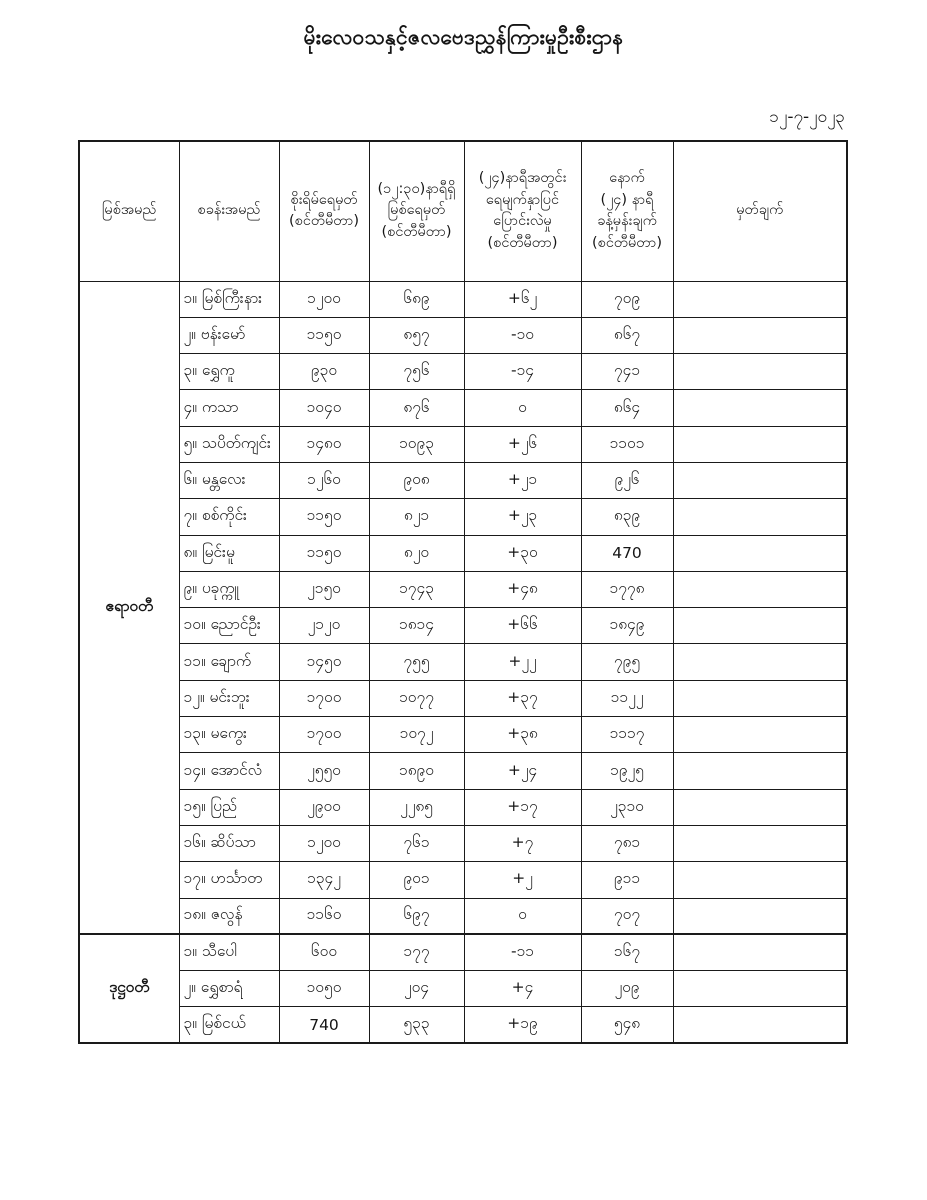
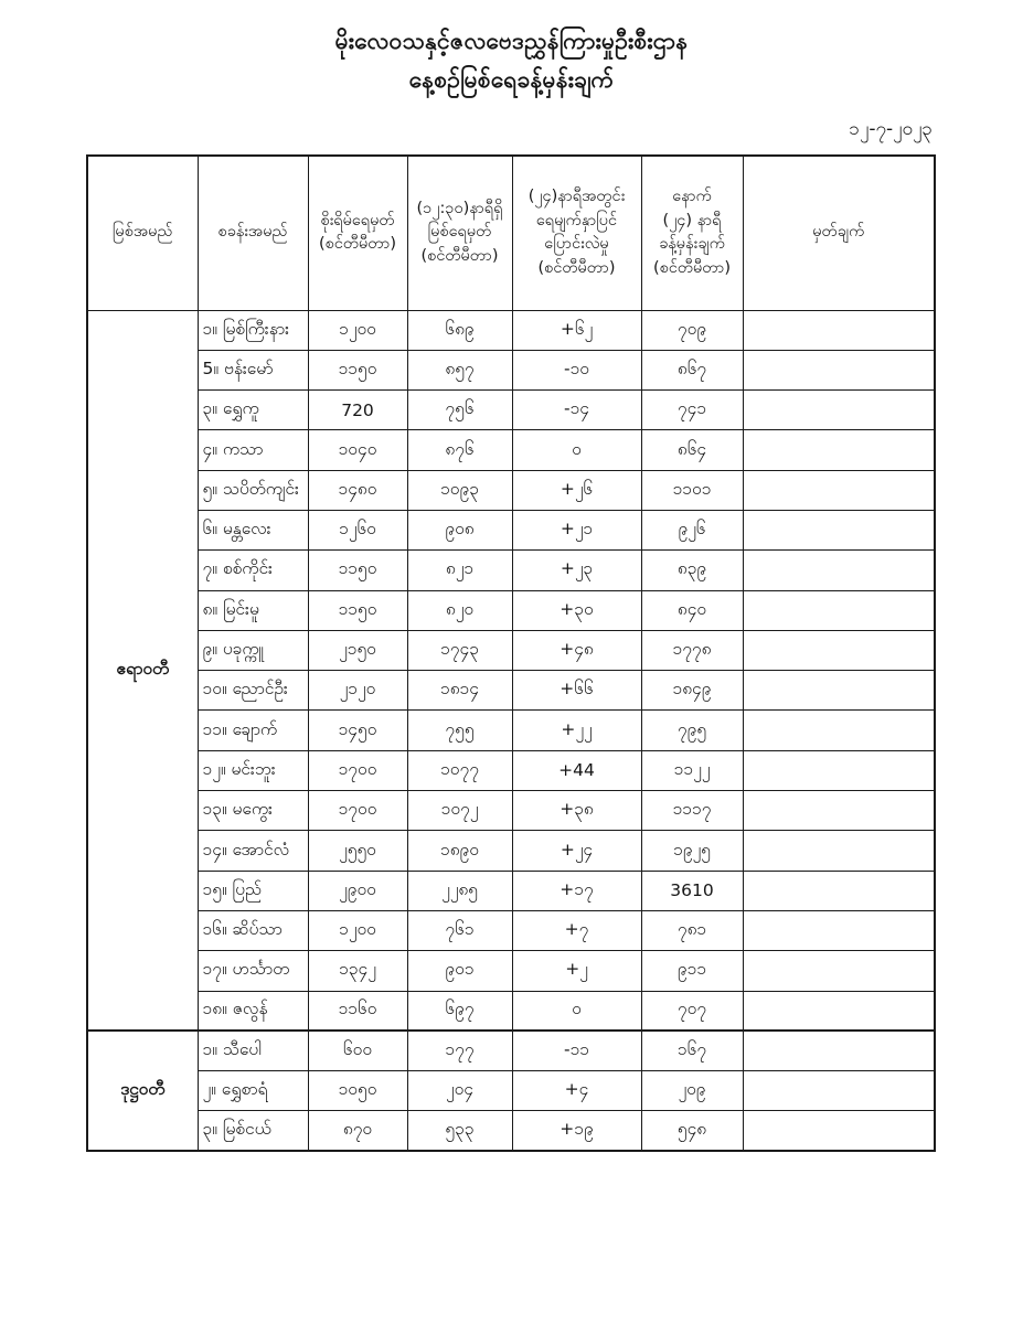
  မိုးလေဝသနှင့်ဇလဗေဒညွှန်ကြားမှုဦးစီးဌာန
+ နေ့စဉ်မြစ်ရေခန့်မှန်းချက်
  ၁၂-၇-၂၀၂၃
  မြစ်အမည်	စခန်းအမည်	စိုးရိမ်ရေမှတ် (စင်တီမီတာ)	(၁၂:၃၀)နာရီရှိ မြစ်ရေမှတ် (စင်တီမီတာ)	(၂၄)နာရီအတွင်း ရေမျက်နှာပြင် ပြောင်းလဲမှု (စင်တီမီတာ)	နောက် (၂၄) နာရီ ခန့်မှန်းချက် (စင်တီမီတာ)	မှတ်ချက်
  ဧရာဝတီ	၁။ မြစ်ကြီးနား	၁၂၀၀	၆၈၉	+၆၂	၇၀၉
- ၂။ ဗန်းမော်	၁၁၅၀	၈၅၇	-၁၀	၈၆၇
+ 5။ ဗန်းမော်	၁၁၅၀	၈၅၇	-၁၀	၈၆၇
- ၃။ ရွှေကူ	၉၃၀	၇၅၆	-၁၄	၇၄၁
+ ၃။ ရွှေကူ	720	၇၅၆	-၁၄	၇၄၁
  ၄။ ကသာ	၁၀၄၀	၈၇၆	၀	၈၆၄
  ၅။ သပိတ်ကျင်း	၁၄၈၀	၁၀၉၃	+၂၆	၁၁၀၁
  ၆။ မန္တလေး	၁၂၆၀	၉၀၈	+၂၁	၉၂၆
  ၇။ စစ်ကိုင်း	၁၁၅၀	၈၂၁	+၂၃	၈၃၉
- ၈။ မြင်းမူ	၁၁၅၀	၈၂၀	+၃၀	470
+ ၈။ မြင်းမူ	၁၁၅၀	၈၂၀	+၃၀	၈၄၀
  ၉။ ပခုက္ကူ	၂၁၅၀	၁၇၄၃	+၄၈	၁၇၇၈
  ၁၀။ ညောင်ဦး	၂၁၂၀	၁၈၁၄	+၆၆	၁၈၄၉
  ၁၁။ ချောက်	၁၄၅၀	၇၅၅	+၂၂	၇၉၅
- ၁၂။ မင်းဘူး	၁၇၀၀	၁၀၇၇	+၃၇	၁၁၂၂
+ ၁၂။ မင်းဘူး	၁၇၀၀	၁၀၇၇	+44	၁၁၂၂
  ၁၃။ မကွေး	၁၇၀၀	၁၀၇၂	+၃၈	၁၁၁၇
  ၁၄။ အောင်လံ	၂၅၅၀	၁၈၉၀	+၂၄	၁၉၂၅
- ၁၅။ ပြည်	၂၉၀၀	၂၂၈၅	+၁၇	၂၃၁၀
+ ၁၅။ ပြည်	၂၉၀၀	၂၂၈၅	+၁၇	3610
  ၁၆။ ဆိပ်သာ	၁၂၀၀	၇၆၁	+၇	၇၈၁
  ၁၇။ ဟင်္သာတ	၁၃၄၂	၉၀၁	+၂	၉၁၁
  ၁၈။ ဇလွန်	၁၁၆၀	၆၉၇	၀	၇၀၇
  ဒုဋ္ဌဝတီ	၁။ သီပေါ	၆၀၀	၁၇၇	-၁၁	၁၆၇
  ၂။ ရွှေစာရံ	၁၀၅၀	၂၀၄	+၄	၂၀၉
- ၃။ မြစ်ငယ်	740	၅၃၃	+၁၉	၅၄၈
+ ၃။ မြစ်ငယ်	၈၇၀	၅၃၃	+၁၉	၅၄၈
